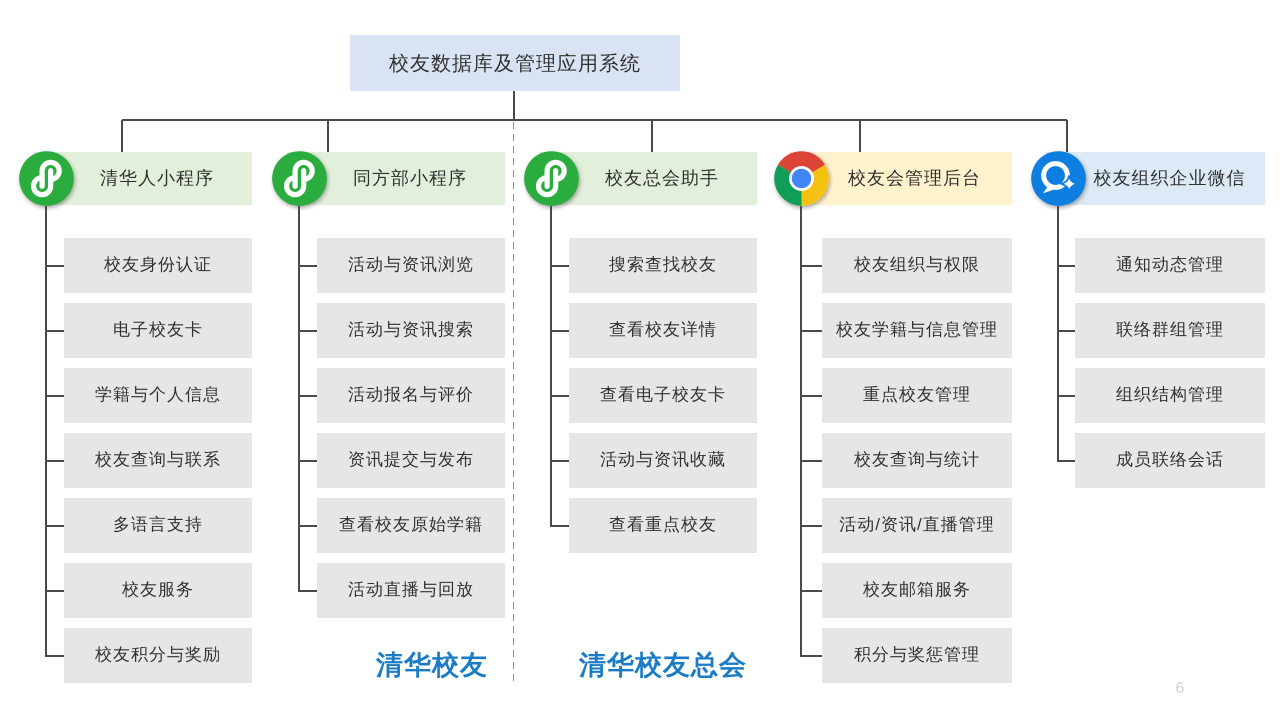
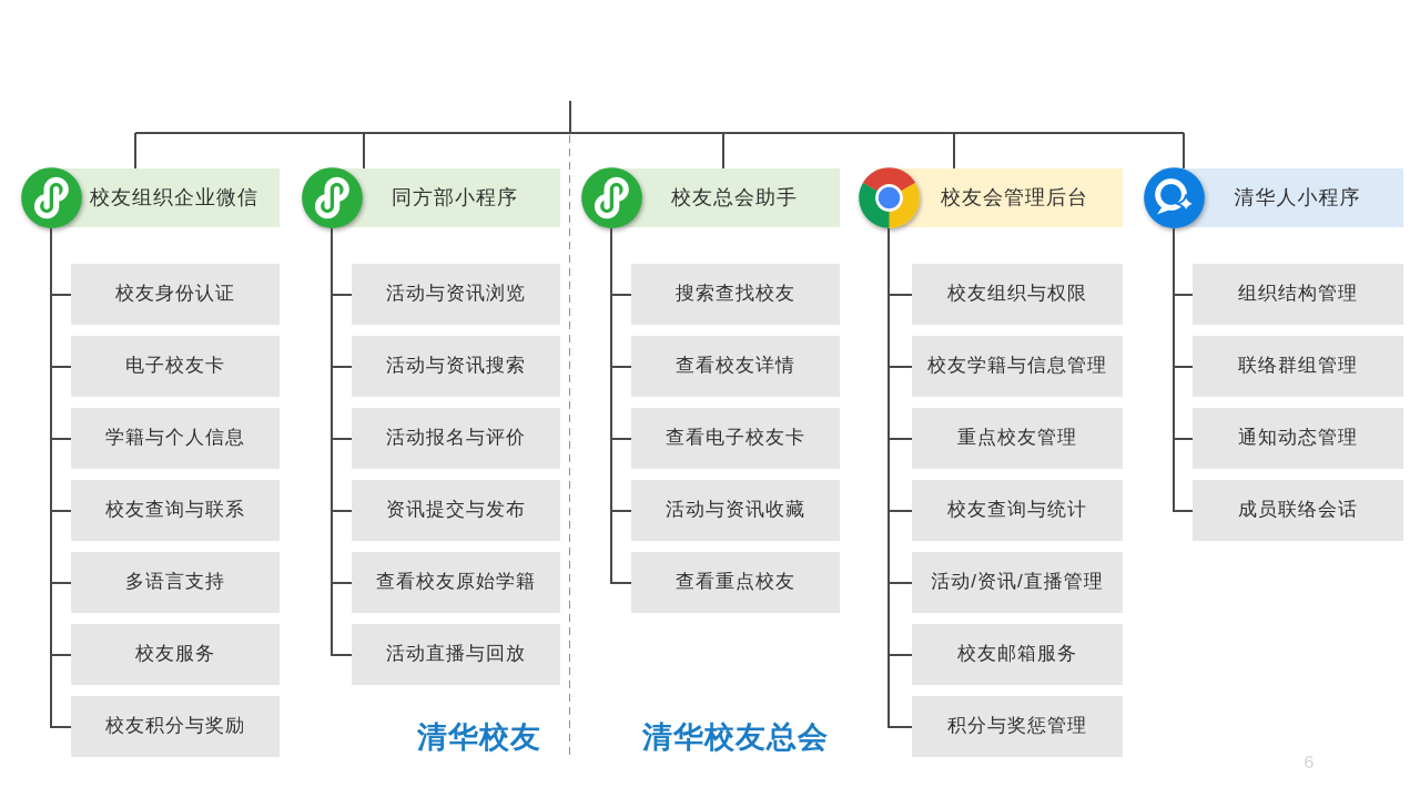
- 校友数据库及管理应用系统
- 清华人小程序
+ 校友组织企业微信
  校友身份认证
  电子校友卡
  学籍与个人信息
  校友查询与联系
  多语言支持
  校友服务
  校友积分与奖励
  同方部小程序
  活动与资讯浏览
  活动与资讯搜索
  活动报名与评价
  资讯提交与发布
  查看校友原始学籍
  活动直播与回放
  清华校友
  校友总会助手
  搜索查找校友
  查看校友详情
  查看电子校友卡
  活动与资讯收藏
  查看重点校友
  清华校友总会
  校友会管理后台
  校友组织与权限
  校友学籍与信息管理
  重点校友管理
  校友查询与统计
  活动/资讯/直播管理
  校友邮箱服务
  积分与奖惩管理
- 校友组织企业微信
+ 清华人小程序
- 通知动态管理
+ 组织结构管理
  联络群组管理
- 组织结构管理
+ 通知动态管理
  成员联络会话
  6
